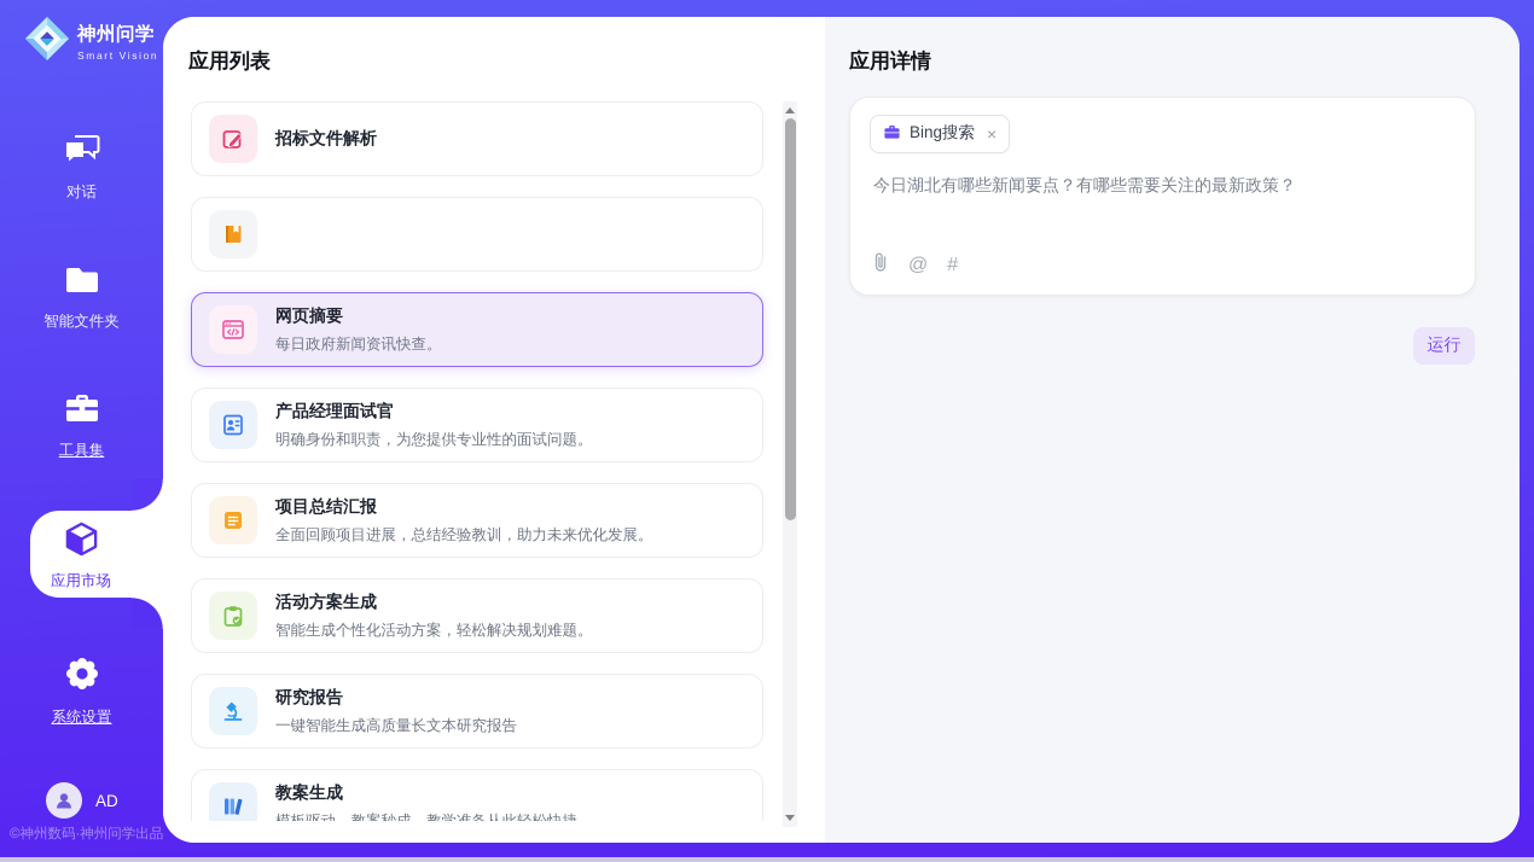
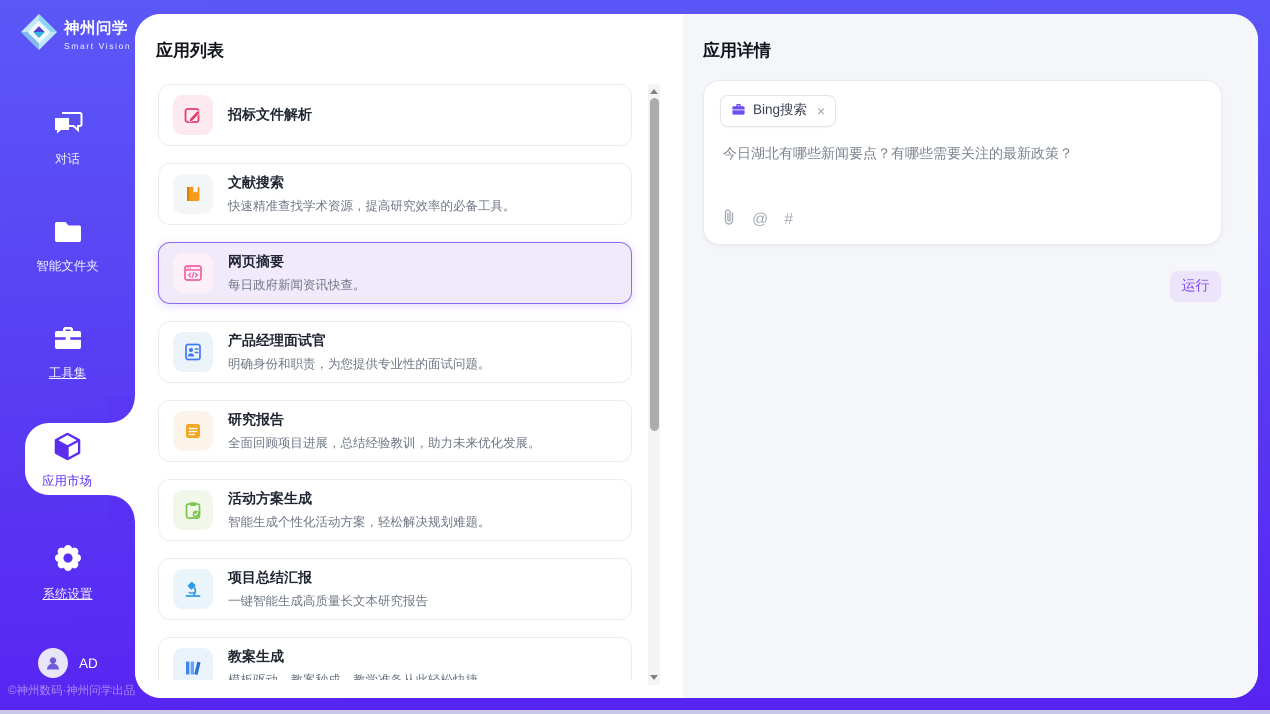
  神州问学
  Smart Vision
  对话
  智能文件夹
  工具集
  应用市场
  系统设置
  AD
  ©神州数码·神州问学出品
  应用列表
  招标文件解析
+ 文献搜索
+ 快速精准查找学术资源，提高研究效率的必备工具。
  网页摘要
  每日政府新闻资讯快查。
  产品经理面试官
  明确身份和职责，为您提供专业性的面试问题。
- 项目总结汇报
+ 研究报告
  全面回顾项目进展，总结经验教训，助力未来优化发展。
  活动方案生成
  智能生成个性化活动方案，轻松解决规划难题。
- 研究报告
+ 项目总结汇报
  一键智能生成高质量长文本研究报告
  教案生成
  模板驱动，教案秒成，教学准备从此轻松快捷
  应用详情
  Bing搜索
  ×
  今日湖北有哪些新闻要点？有哪些需要关注的最新政策？
  @
  #
  运行
